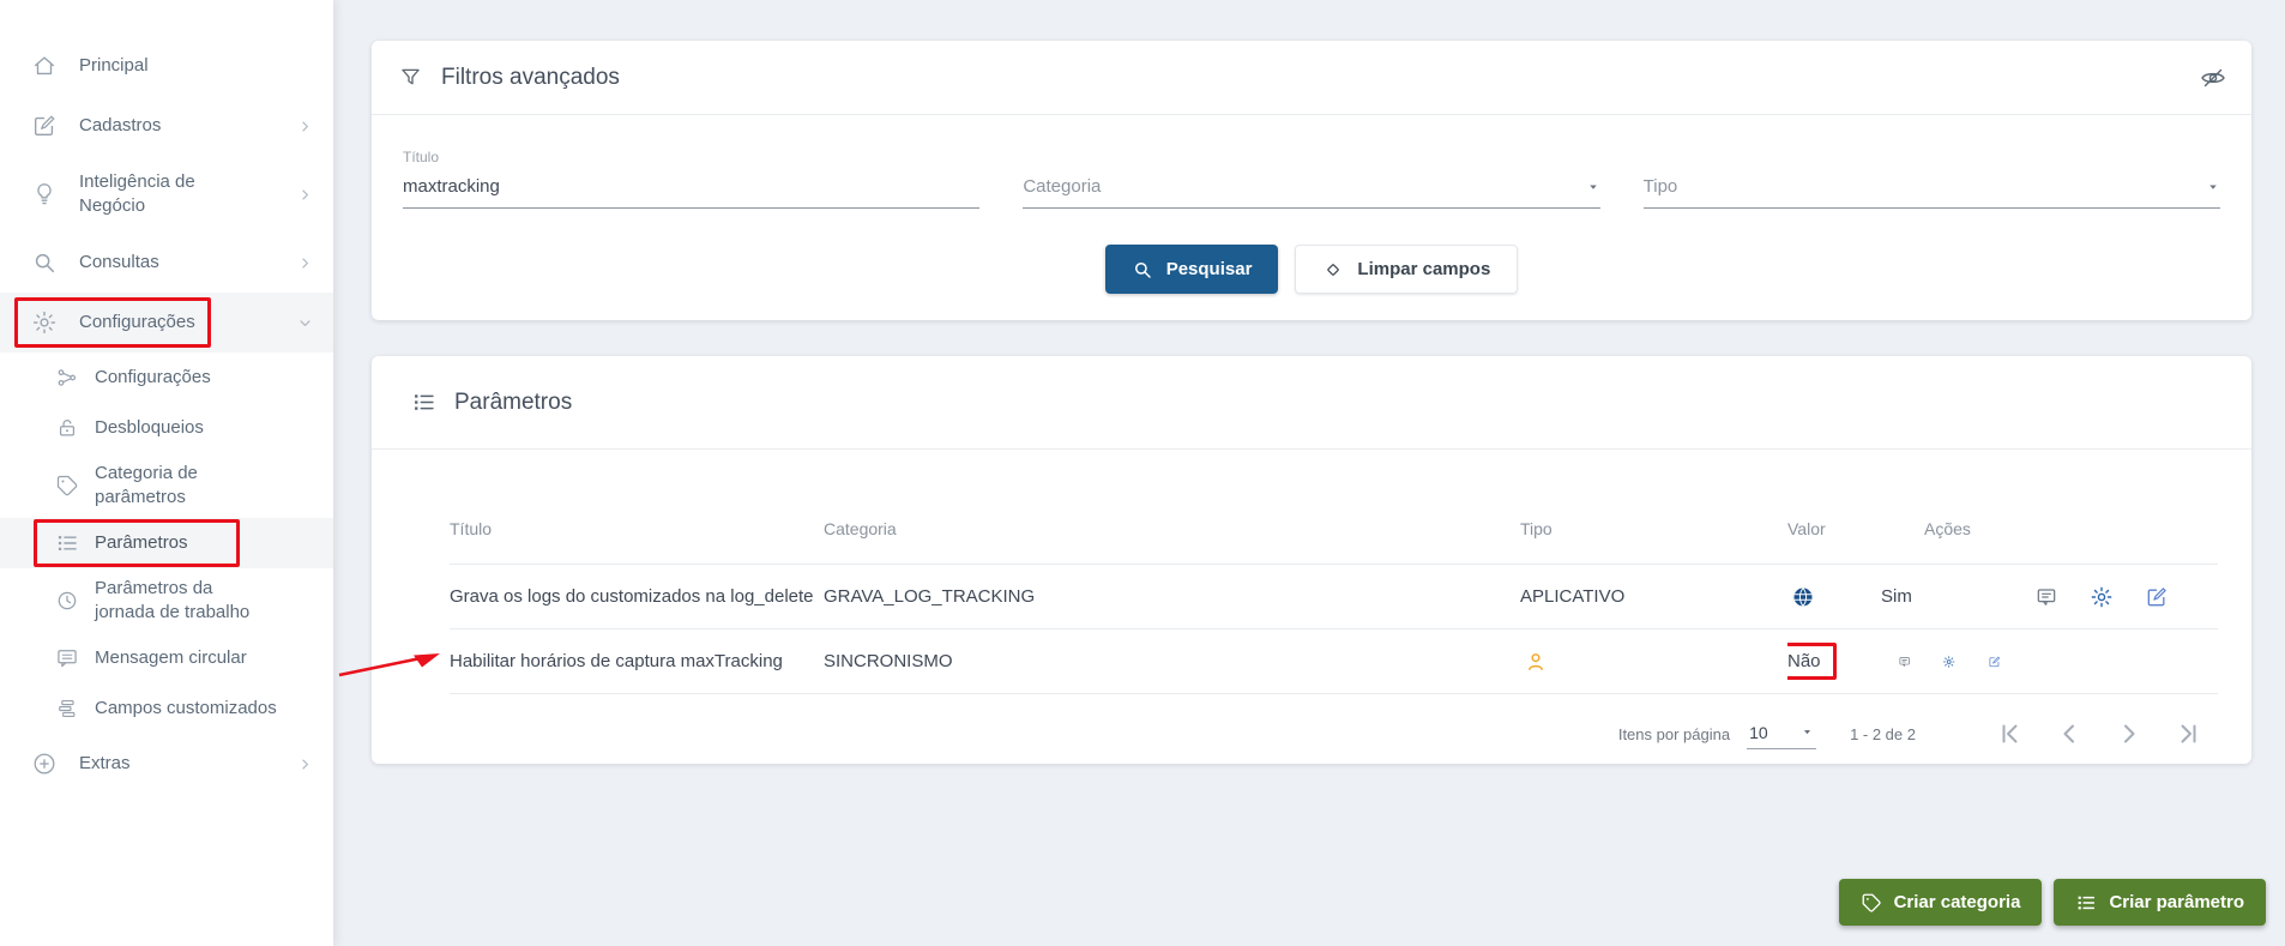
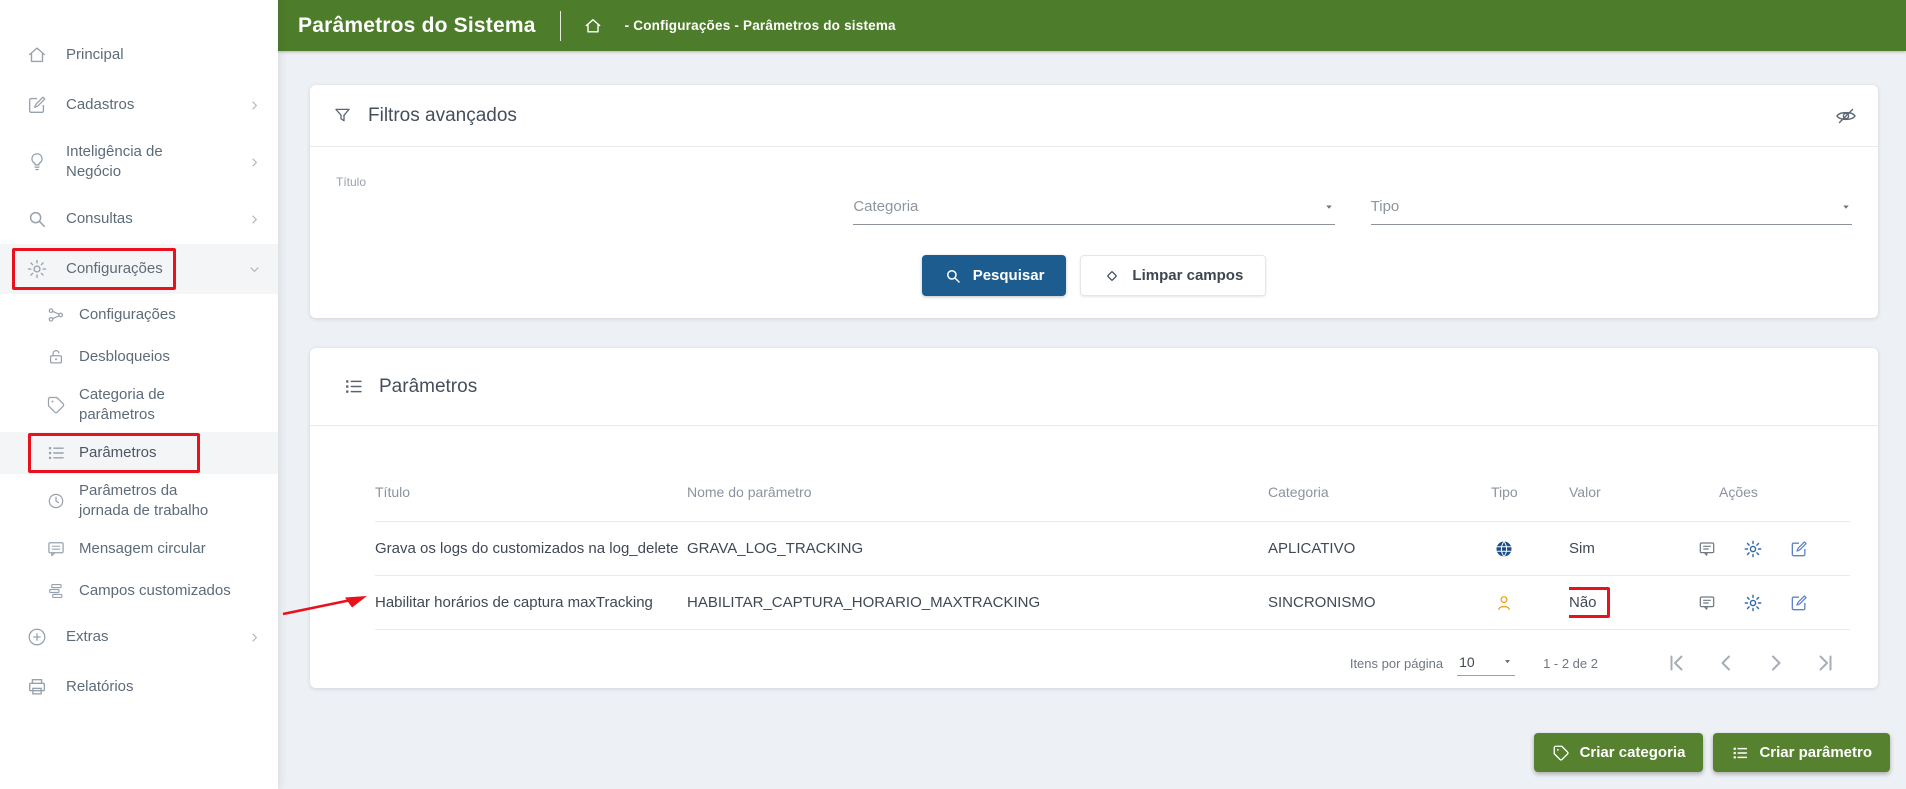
  Principal
  Cadastros
  Inteligência de Negócio
  Consultas
  Configurações
  Configurações
  Desbloqueios
  Categoria de parâmetros
  Parâmetros
  Parâmetros da jornada de trabalho
  Mensagem circular
  Campos customizados
  Extras
+ Relatórios
+ Parâmetros do Sistema
+ - Configurações - Parâmetros do sistema
  Filtros avançados
  Título
- maxtracking
  Categoria
  Tipo
  Pesquisar
  Limpar campos
  Parâmetros
  Título
+ Nome do parâmetro
  Categoria
  Tipo
  Valor
  Ações
  Grava os logs do customizados na log_delete
  GRAVA_LOG_TRACKING
  APLICATIVO
  Sim
  Habilitar horários de captura maxTracking
+ HABILITAR_CAPTURA_HORARIO_MAXTRACKING
  SINCRONISMO
  Não
  Itens por página
  10
  1 - 2 de 2
  Criar categoria
  Criar parâmetro
